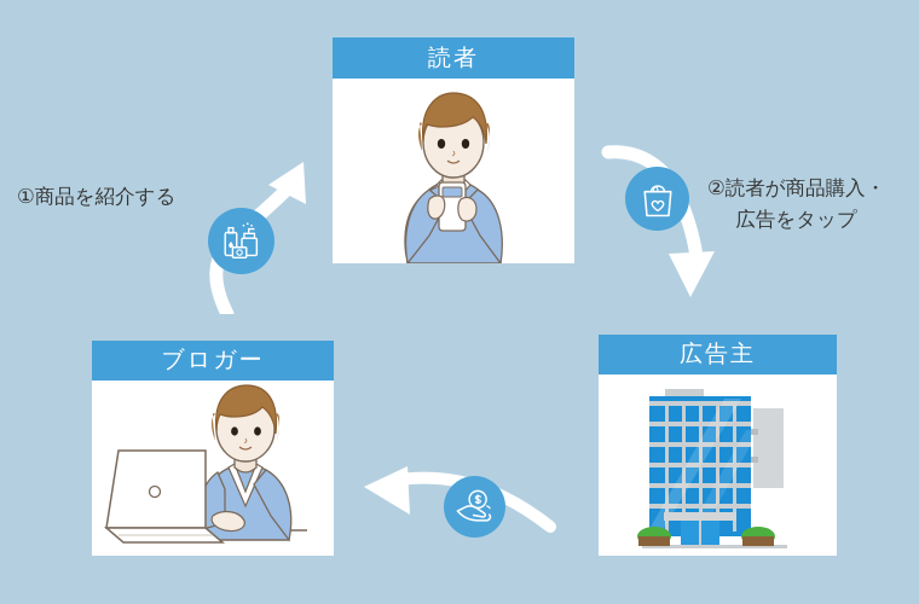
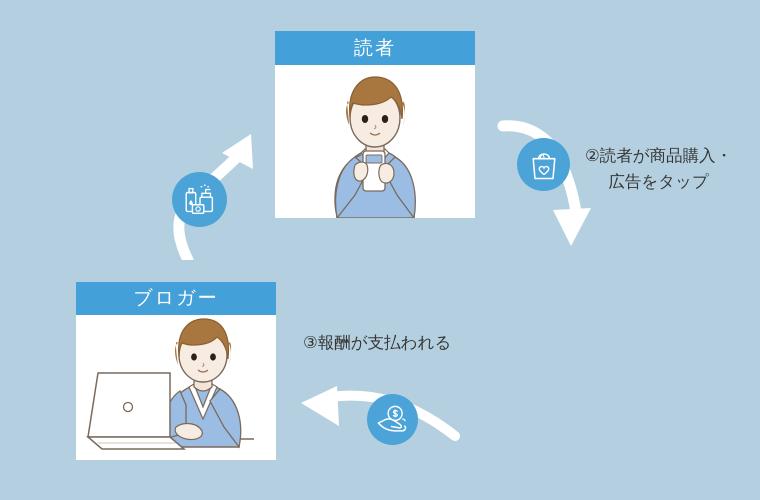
  読者
  ブロガー
- 広告主
- ①商品を紹介する
  ②読者が商品購入・
  広告をタップ
+ ③報酬が支払われる
